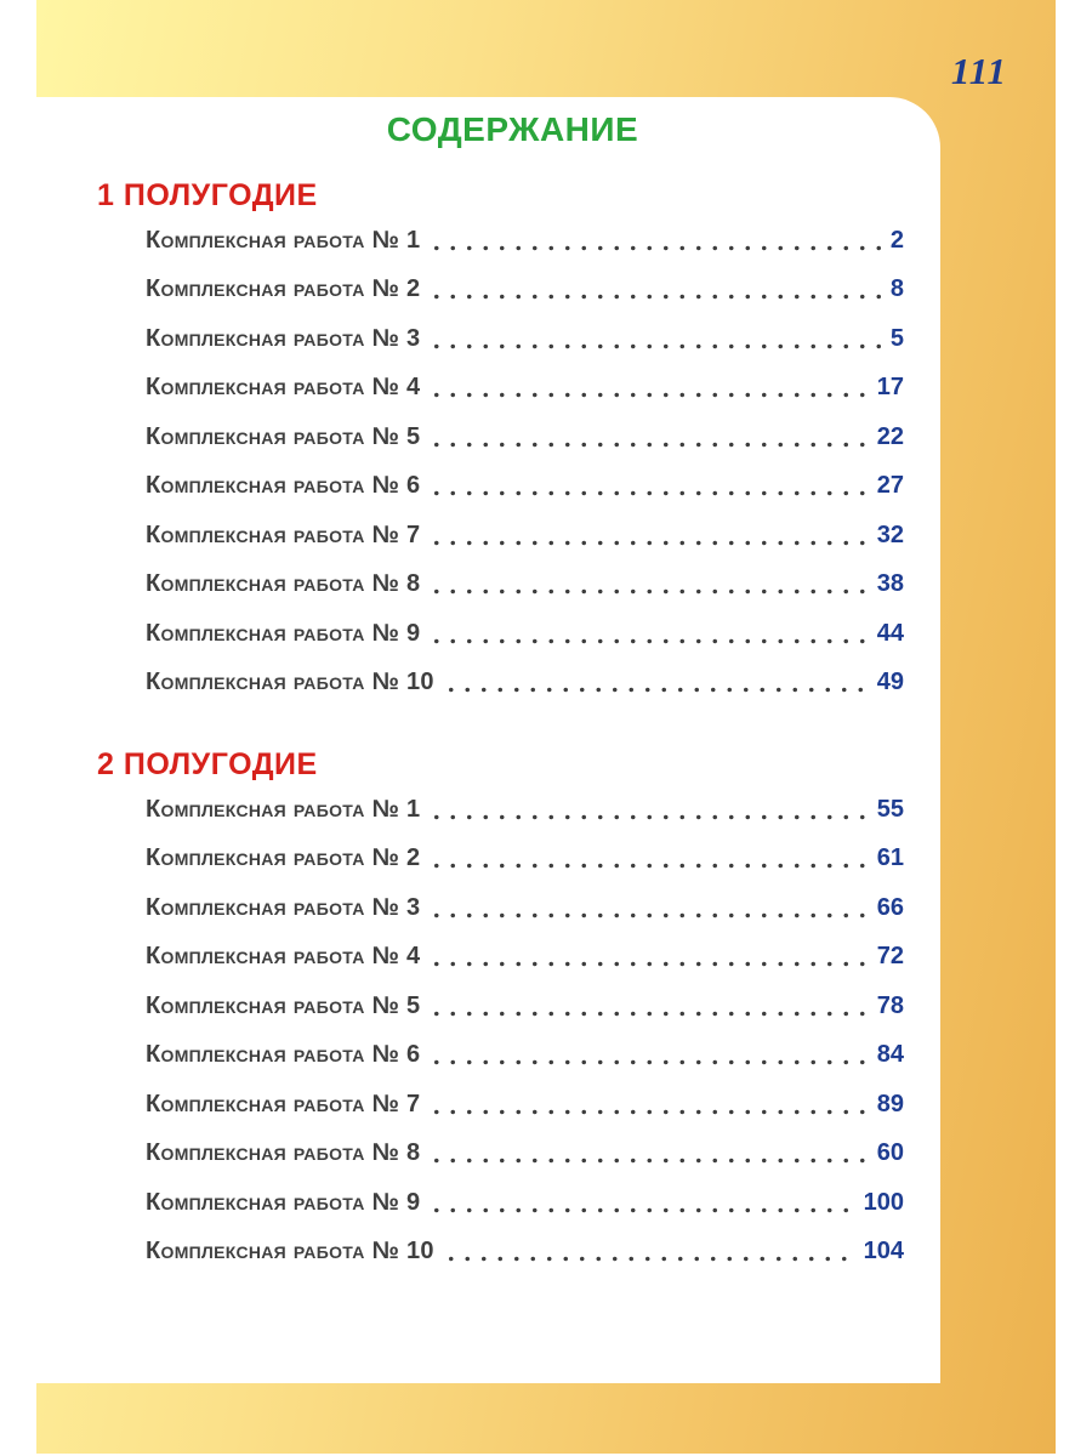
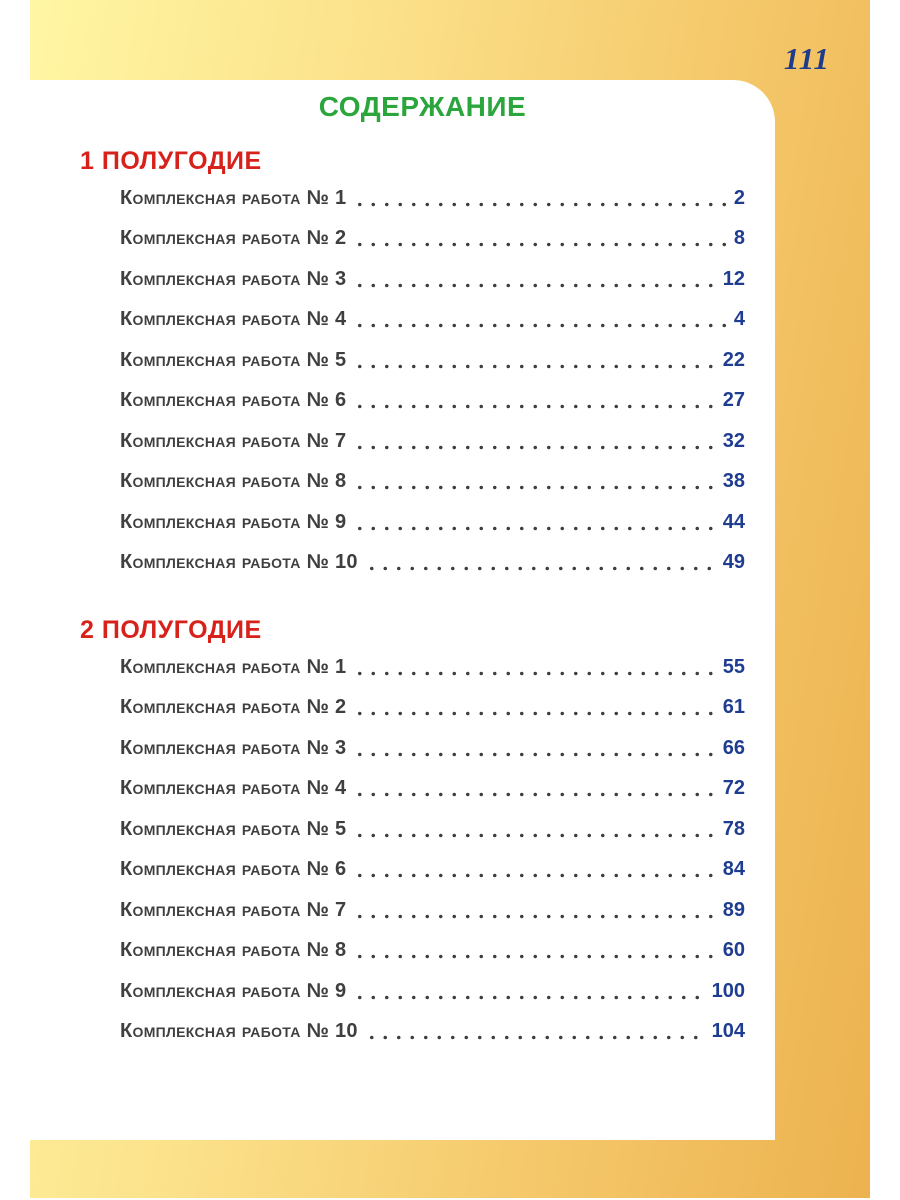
  111
  СОДЕРЖАНИЕ
  1 ПОЛУГОДИЕ
  Комплексная работа № 1
  2
  Комплексная работа № 2
  8
  Комплексная работа № 3
- 5
+ 12
  Комплексная работа № 4
- 17
+ 4
  Комплексная работа № 5
  22
  Комплексная работа № 6
  27
  Комплексная работа № 7
  32
  Комплексная работа № 8
  38
  Комплексная работа № 9
  44
  Комплексная работа № 10
  49
  2 ПОЛУГОДИЕ
  Комплексная работа № 1
  55
  Комплексная работа № 2
  61
  Комплексная работа № 3
  66
  Комплексная работа № 4
  72
  Комплексная работа № 5
  78
  Комплексная работа № 6
  84
  Комплексная работа № 7
  89
  Комплексная работа № 8
  60
  Комплексная работа № 9
  100
  Комплексная работа № 10
  104
